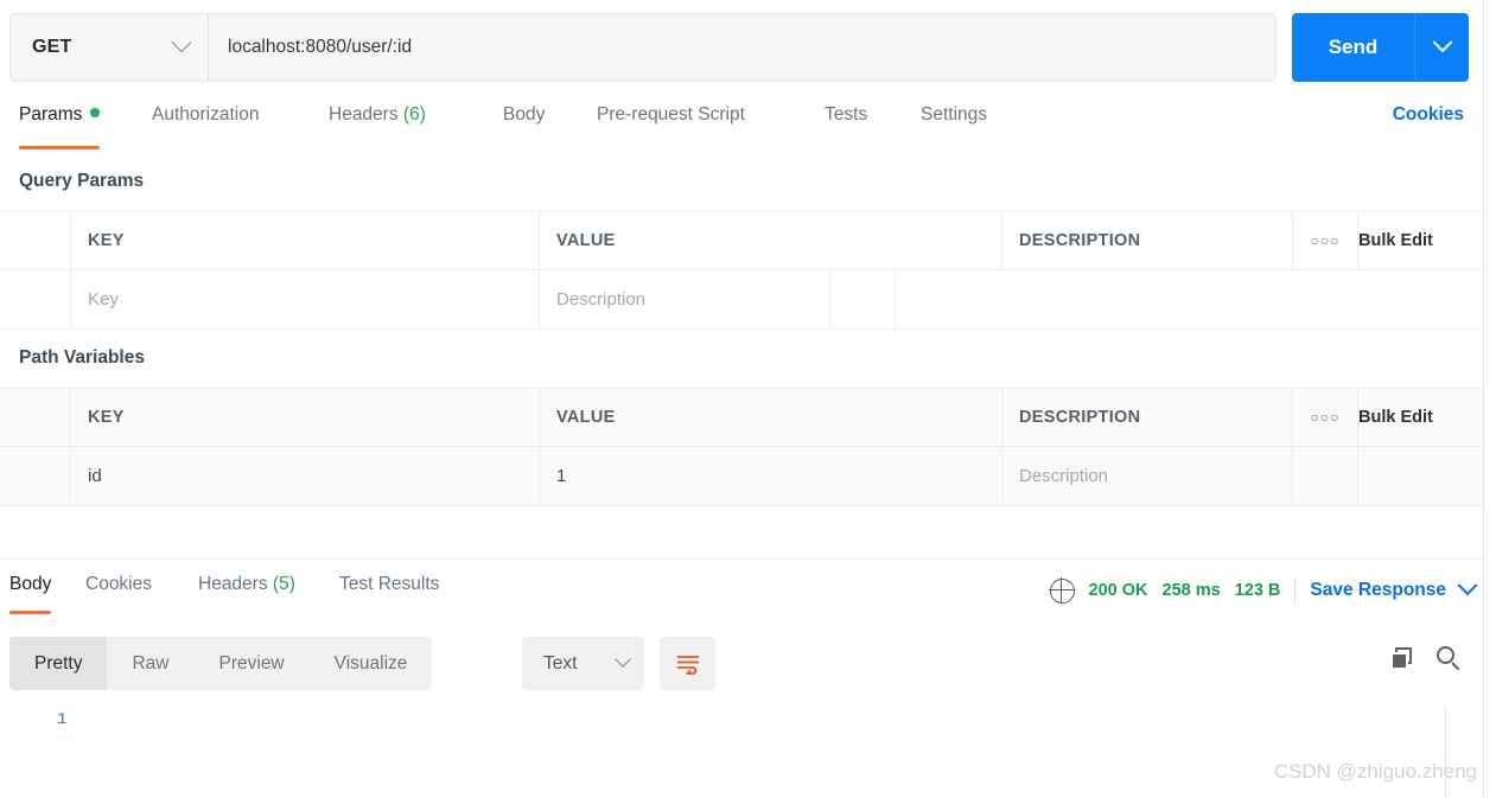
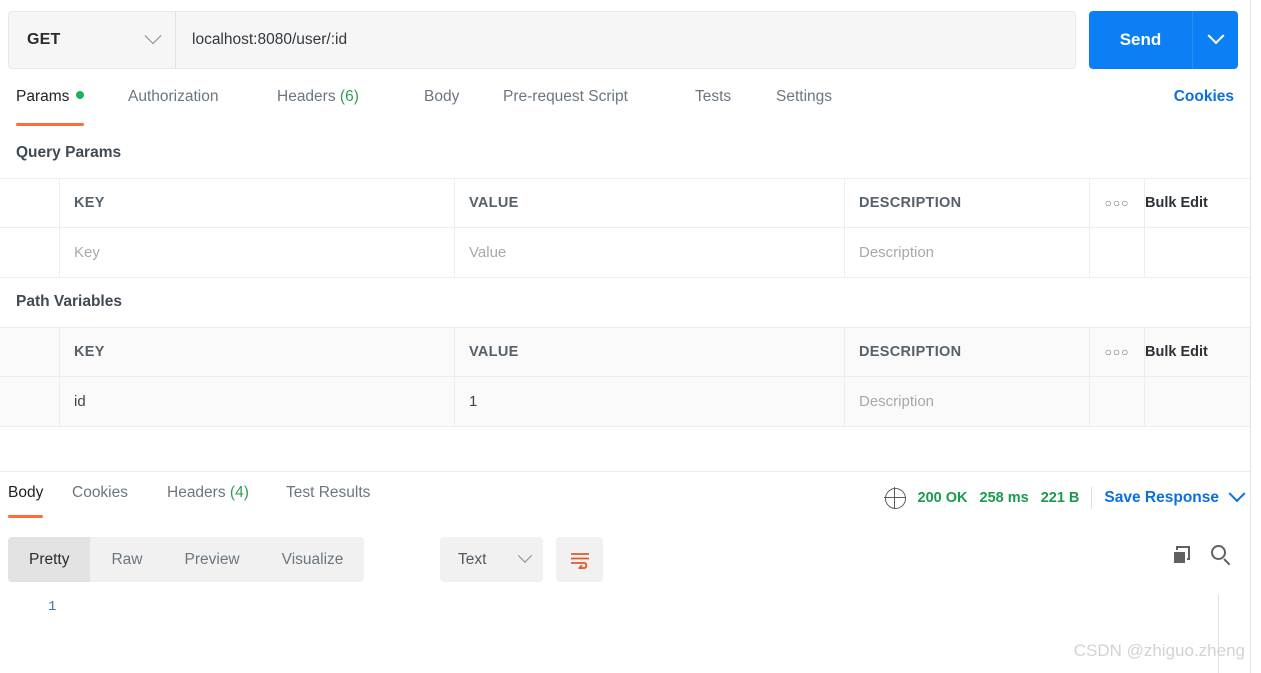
  GET
  localhost:8080/user/:id
  Send
  Params
  Authorization
  Headers (6)
  Body
  Pre-request Script
  Tests
  Settings
  Cookies
  Query Params
  KEY
  VALUE
  DESCRIPTION
  ○○○
  Bulk Edit
  Key
+ Value
  Description
  Path Variables
  KEY
  VALUE
  DESCRIPTION
  ○○○
  Bulk Edit
  id
  1
  Description
  Body
  Cookies
- Headers (5)
+ Headers (4)
  Test Results
  200 OK
  258 ms
- 123 B
+ 221 B
  Save Response
  Pretty
  Raw
  Preview
  Visualize
  Text
  1
  CSDN @zhiguo.zheng
